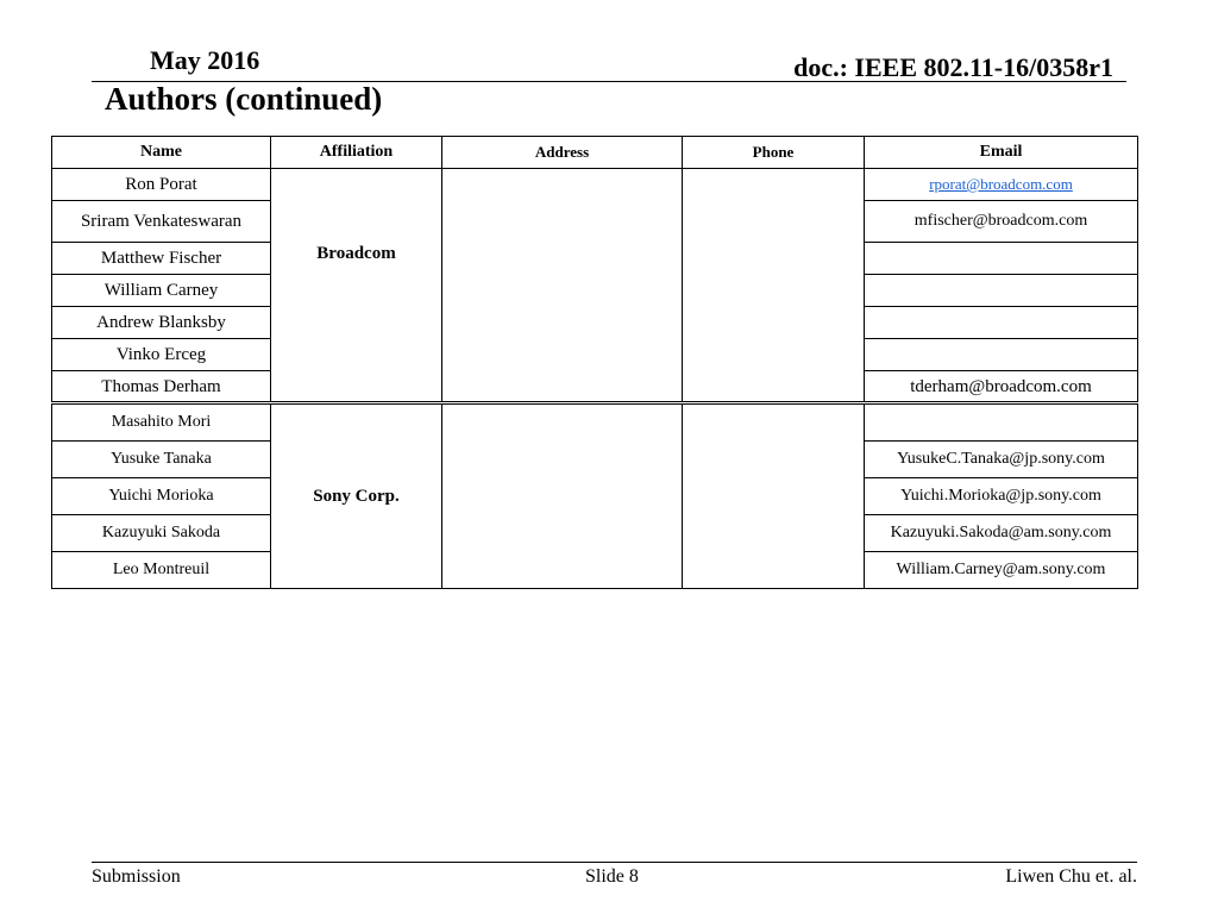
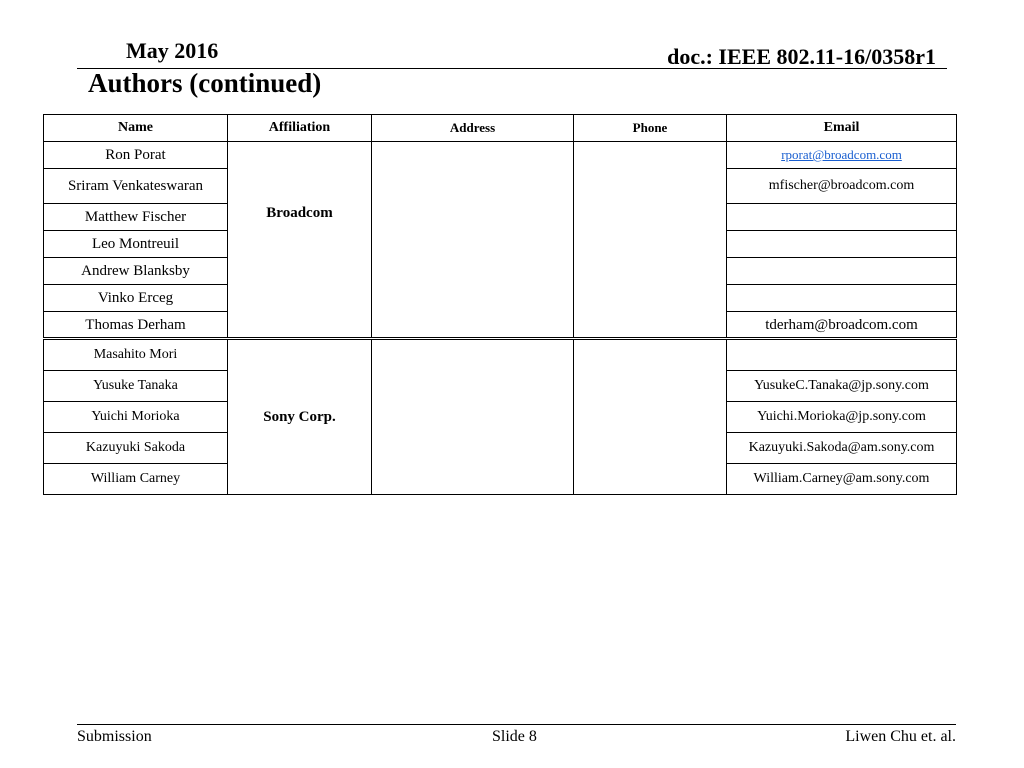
  May 2016
  doc.: IEEE 802.11-16/0358r1
  Authors (continued)
  Name	Affiliation	Address	Phone	Email
  Ron Porat	Broadcom			rporat@broadcom.com
  Sriram Venkateswaran	mfischer@broadcom.com
  Matthew Fischer
- William Carney
+ Leo Montreuil
  Andrew Blanksby
  Vinko Erceg
  Thomas Derham	tderham@broadcom.com
  Masahito Mori	Sony Corp.
  Yusuke Tanaka	YusukeC.Tanaka@jp.sony.com
  Yuichi Morioka	Yuichi.Morioka@jp.sony.com
  Kazuyuki Sakoda	Kazuyuki.Sakoda@am.sony.com
- Leo Montreuil	William.Carney@am.sony.com
+ William Carney	William.Carney@am.sony.com
  Submission
  Slide 8
  Liwen Chu et. al.
